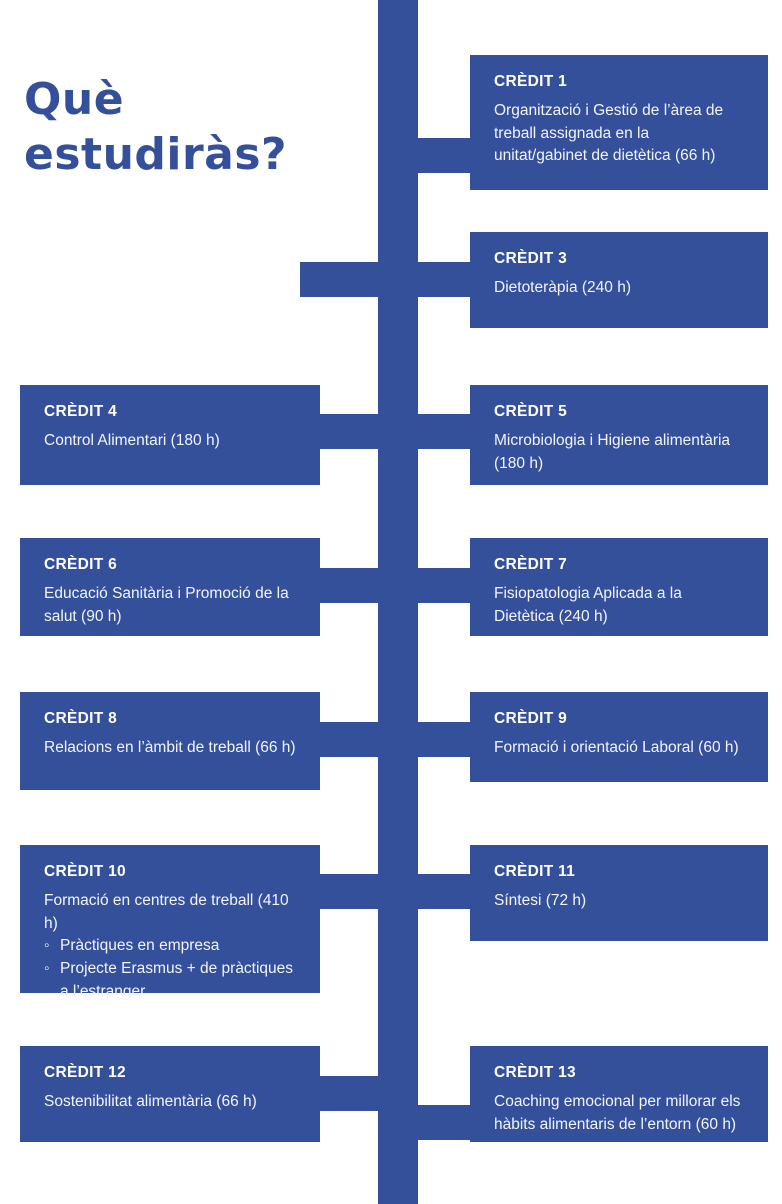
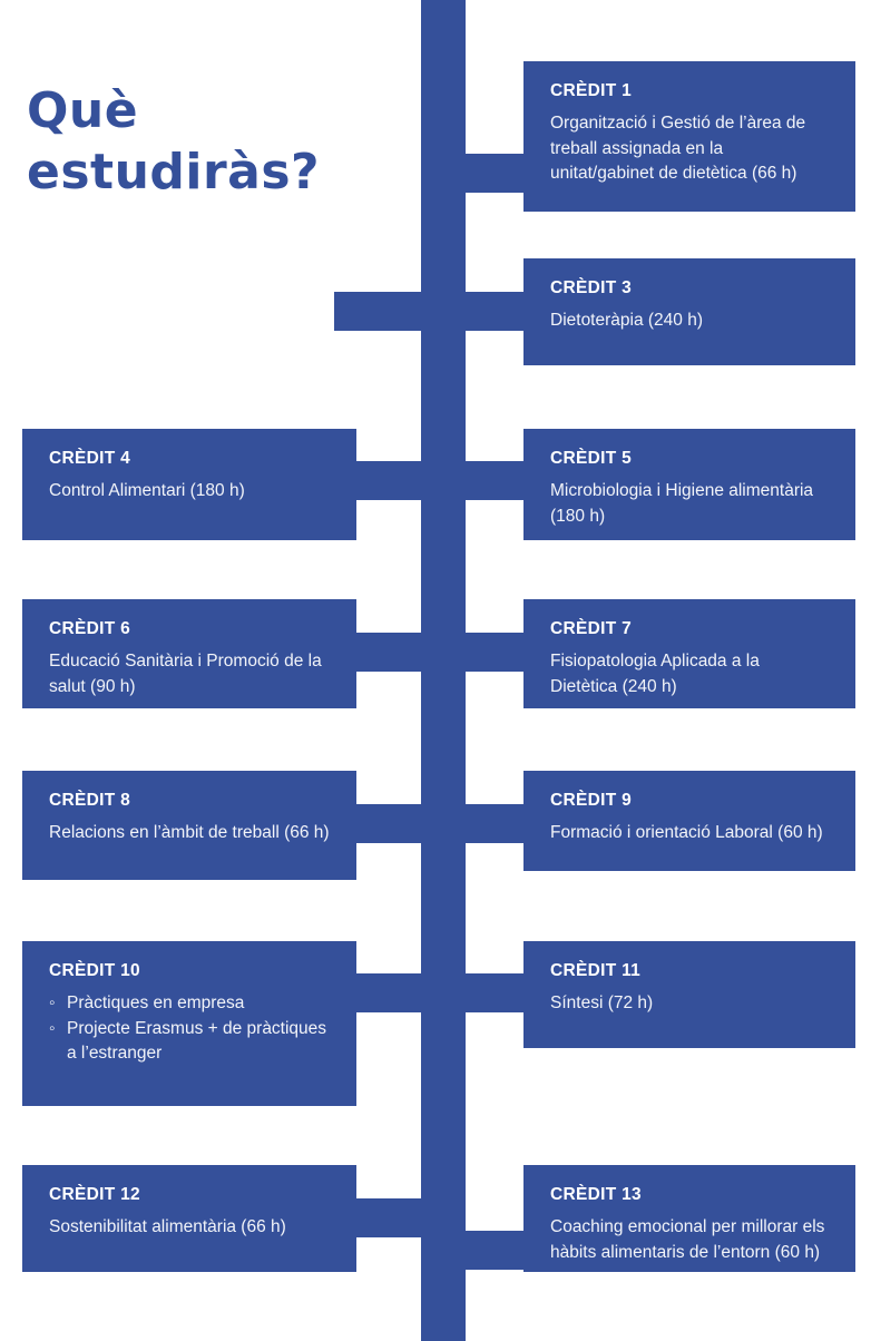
  Què
  estudiràs?
  CRÈDIT 1
  Organització i Gestió de l’àrea de treball assignada en la unitat/gabinet de dietètica (66 h)
  CRÈDIT 3
  Dietoteràpia (240 h)
  CRÈDIT 4
  Control Alimentari (180 h)
  CRÈDIT 5
  Microbiologia i Higiene alimentària (180 h)
  CRÈDIT 6
  Educació Sanitària i Promoció de la salut (90 h)
  CRÈDIT 7
  Fisiopatologia Aplicada a la Dietètica (240 h)
  CRÈDIT 8
  Relacions en l’àmbit de treball (66 h)
  CRÈDIT 9
  Formació i orientació Laboral (60 h)
  CRÈDIT 10
- Formació en centres de treball (410 h)
  Pràctiques en empresa
  Projecte Erasmus + de pràctiques a l’estranger
  CRÈDIT 11
  Síntesi (72 h)
  CRÈDIT 12
  Sostenibilitat alimentària (66 h)
  CRÈDIT 13
  Coaching emocional per millorar els hàbits alimentaris de l’entorn (60 h)
